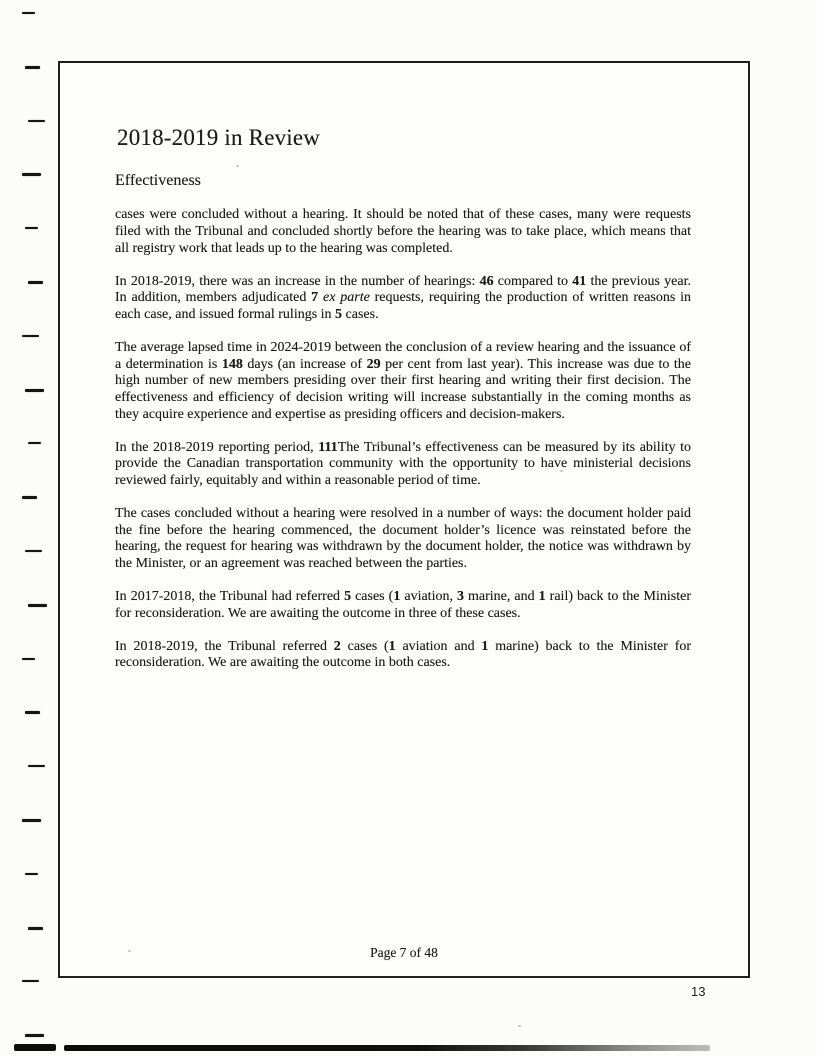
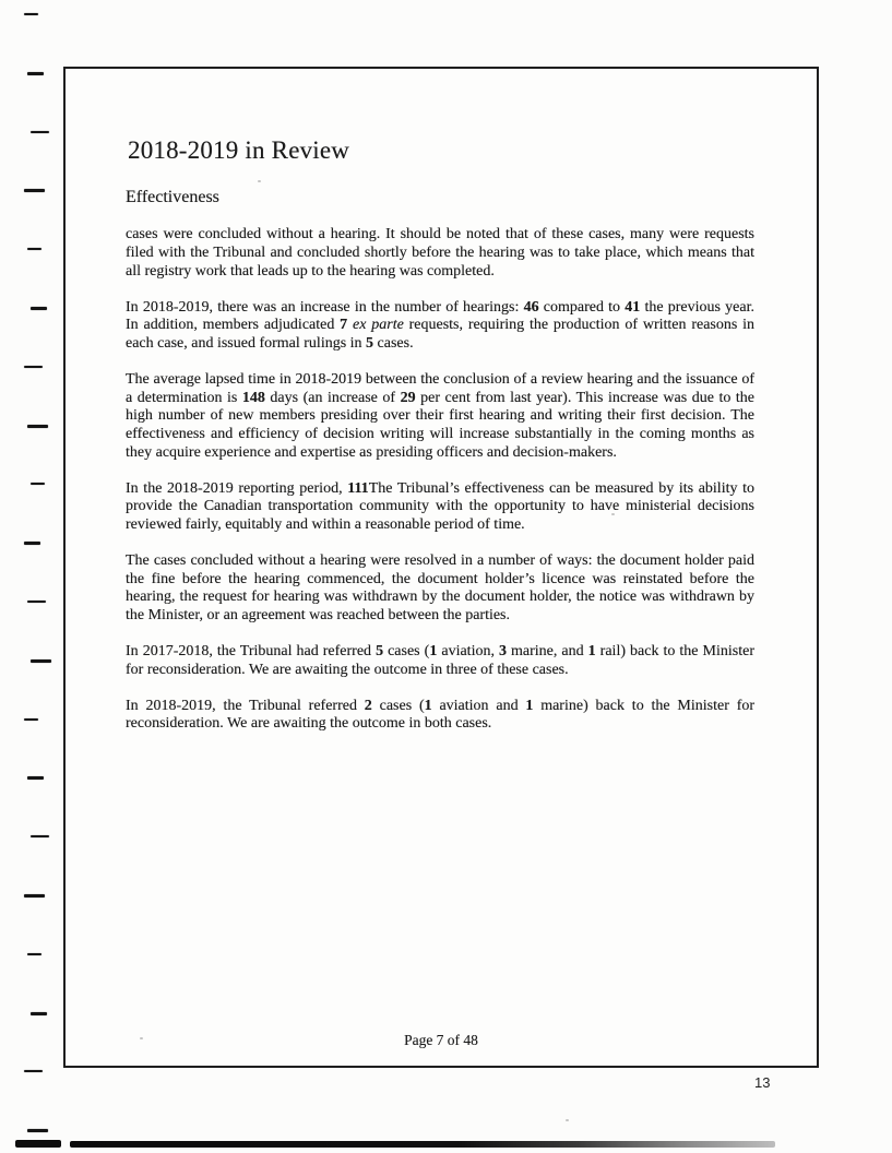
  2018-2019 in Review
  Effectiveness
  cases were concluded without a hearing. It should be noted that of these cases, many were requests filed with the Tribunal and concluded shortly before the hearing was to take place, which means that all registry work that leads up to the hearing was completed.
  In 2018-2019, there was an increase in the number of hearings: 46 compared to 41 the previous year. In addition, members adjudicated 7 ex parte requests, requiring the production of written reasons in each case, and issued formal rulings in 5 cases.
- The average lapsed time in 2024-2019 between the conclusion of a review hearing and the issuance of a determination is 148 days (an increase of 29 per cent from last year). This increase was due to the high number of new members presiding over their first hearing and writing their first decision. The effectiveness and efficiency of decision writing will increase substantially in the coming months as they acquire experience and expertise as presiding officers and decision-makers.
+ The average lapsed time in 2018-2019 between the conclusion of a review hearing and the issuance of a determination is 148 days (an increase of 29 per cent from last year). This increase was due to the high number of new members presiding over their first hearing and writing their first decision. The effectiveness and efficiency of decision writing will increase substantially in the coming months as they acquire experience and expertise as presiding officers and decision-makers.
  In the 2018-2019 reporting period, 111The Tribunal’s effectiveness can be measured by its ability to provide the Canadian transportation community with the opportunity to have ministerial decisions reviewed fairly, equitably and within a reasonable period of time.
  The cases concluded without a hearing were resolved in a number of ways: the document holder paid the fine before the hearing commenced, the document holder’s licence was reinstated before the hearing, the request for hearing was withdrawn by the document holder, the notice was withdrawn by the Minister, or an agreement was reached between the parties.
  In 2017-2018, the Tribunal had referred 5 cases (1 aviation, 3 marine, and 1 rail) back to the Minister for reconsideration. We are awaiting the outcome in three of these cases.
  In 2018-2019, the Tribunal referred 2 cases (1 aviation and 1 marine) back to the Minister for reconsideration. We are awaiting the outcome in both cases.
  Page 7 of 48
  13
